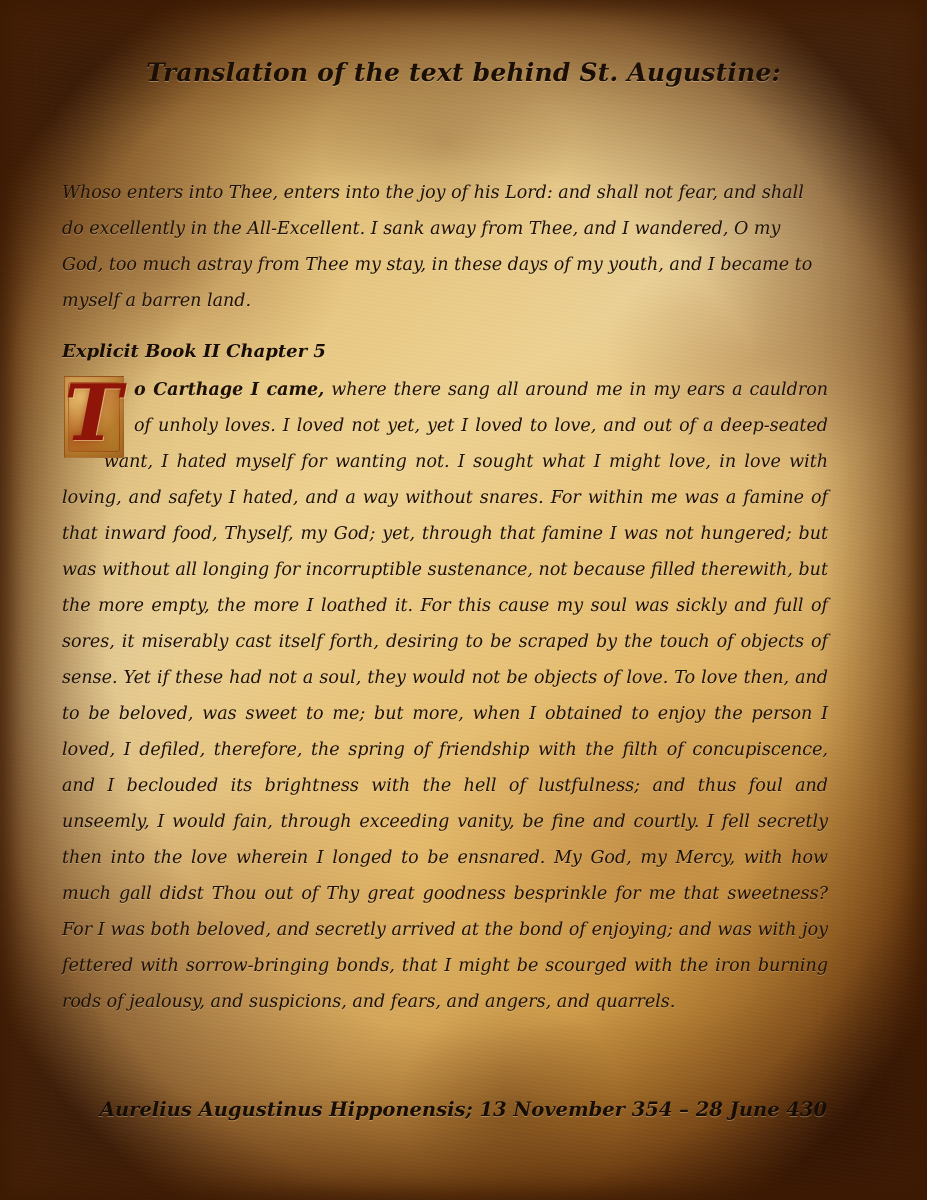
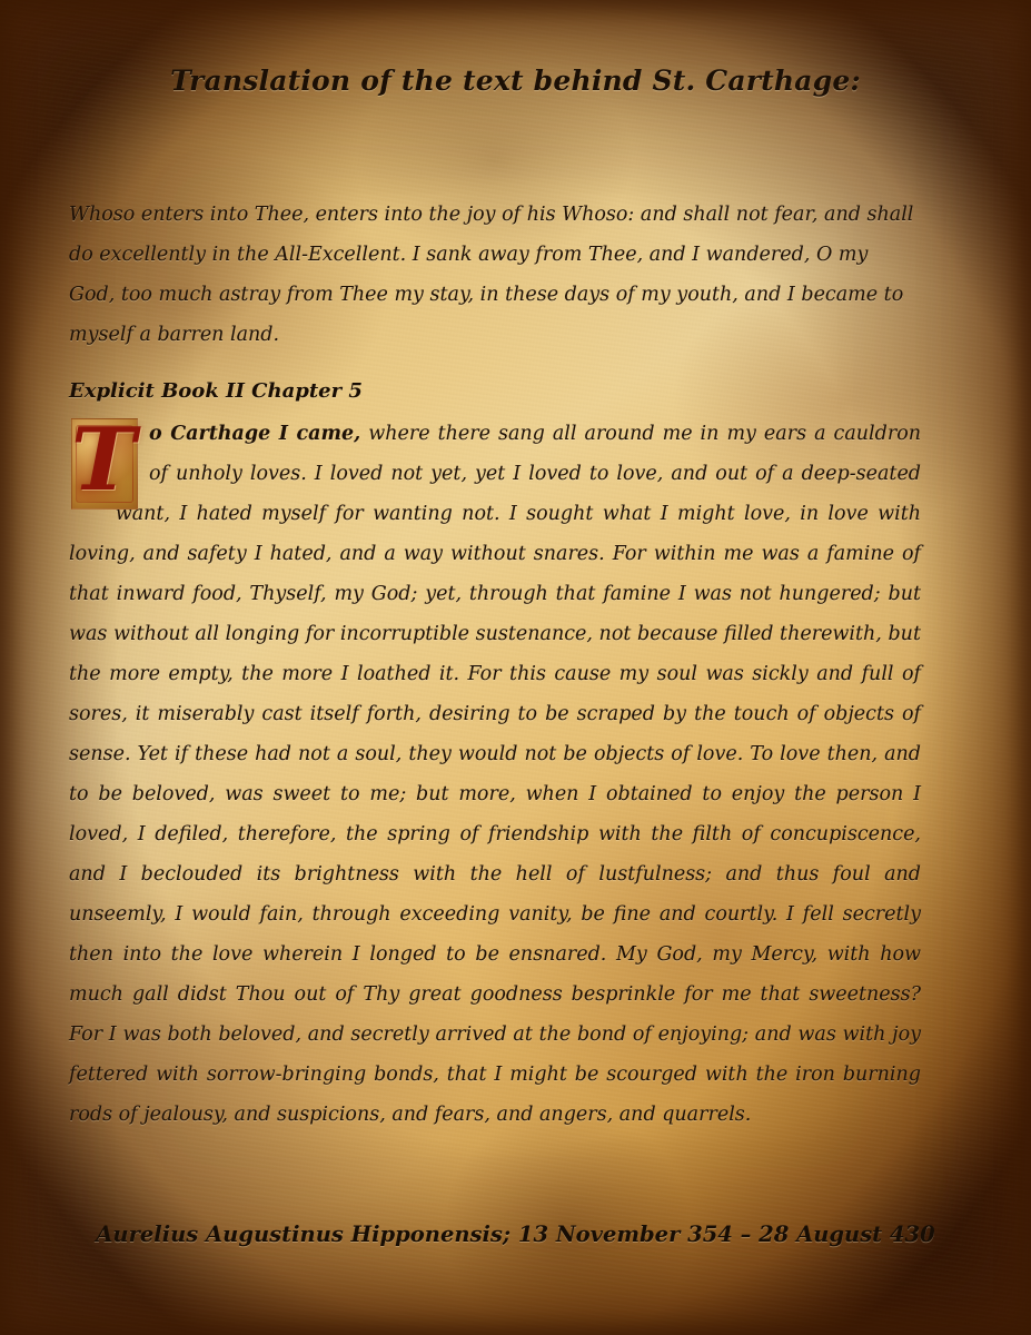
- Translation of the text behind St. Augustine:
+ Translation of the text behind St. Carthage:
- Whoso enters into Thee, enters into the joy of his Lord: and shall not fear, and shall do excellently in the All-Excellent. I sank away from Thee, and I wandered, O my God, too much astray from Thee my stay, in these days of my youth, and I became to myself a barren land.
+ Whoso enters into Thee, enters into the joy of his Whoso: and shall not fear, and shall do excellently in the All-Excellent. I sank away from Thee, and I wandered, O my God, too much astray from Thee my stay, in these days of my youth, and I became to myself a barren land.
  Explicit Book II Chapter 5
  T
  o Carthage I came, where there sang all around me in my ears a cauldron of unholy loves. I loved not yet, yet I loved to love, and out of a deep-seated want, I hated myself for wanting not. I sought what I might love, in love with loving, and safety I hated, and a way without snares. For within me was a famine of that inward food, Thyself, my God; yet, through that famine I was not hungered; but was without all longing for incorruptible sustenance, not because filled therewith, but the more empty, the more I loathed it. For this cause my soul was sickly and full of sores, it miserably cast itself forth, desiring to be scraped by the touch of objects of sense. Yet if these had not a soul, they would not be objects of love. To love then, and to be beloved, was sweet to me; but more, when I obtained to enjoy the person I loved, I defiled, therefore, the spring of friendship with the filth of concupiscence, and I beclouded its brightness with the hell of lustfulness; and thus foul and unseemly, I would fain, through exceeding vanity, be fine and courtly. I fell secretly then into the love wherein I longed to be ensnared. My God, my Mercy, with how much gall didst Thou out of Thy great goodness besprinkle for me that sweetness? For I was both beloved, and secretly arrived at the bond of enjoying; and was with joy fettered with sorrow-bringing bonds, that I might be scourged with the iron burning rods of jealousy, and suspicions, and fears, and angers, and quarrels.
- Aurelius Augustinus Hipponensis; 13 November 354 – 28 June 430
+ Aurelius Augustinus Hipponensis; 13 November 354 – 28 August 430
